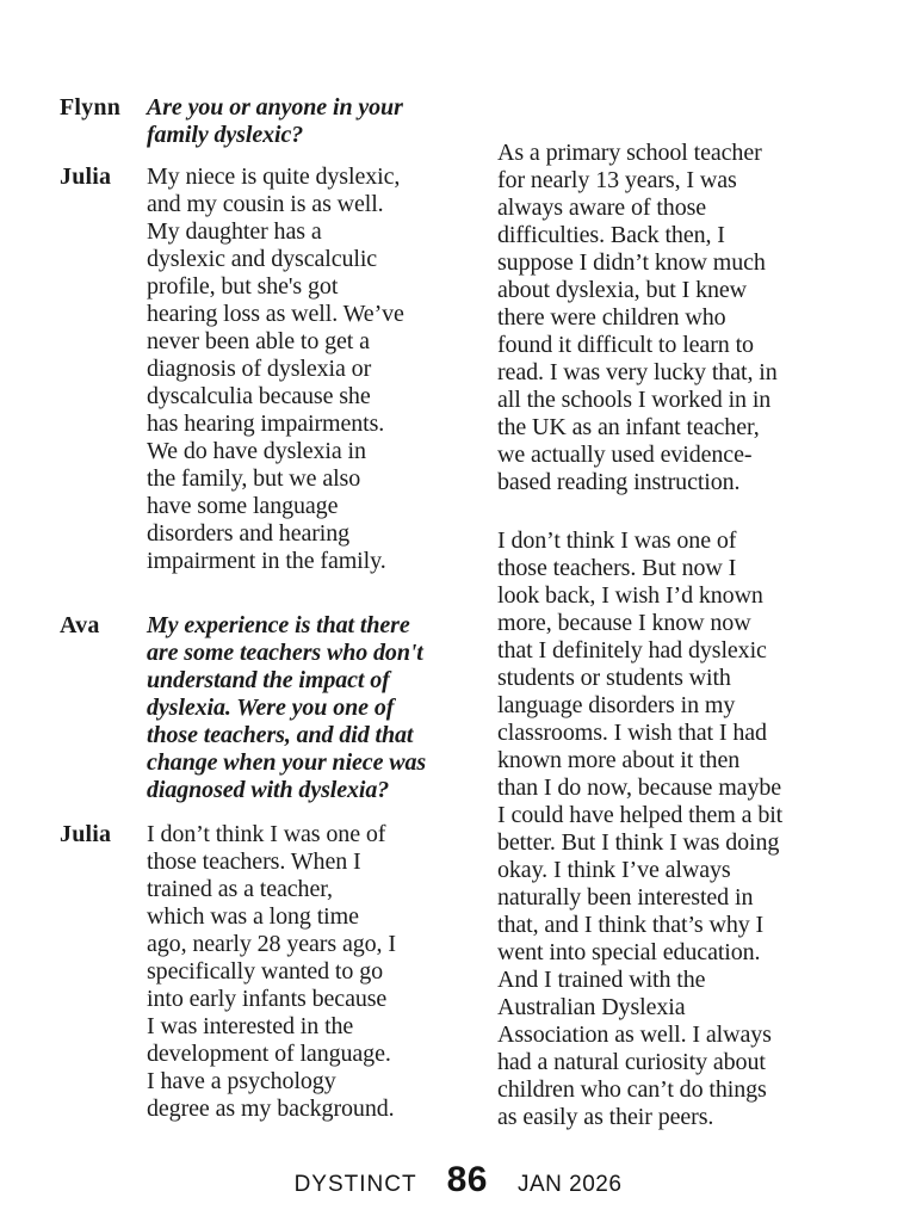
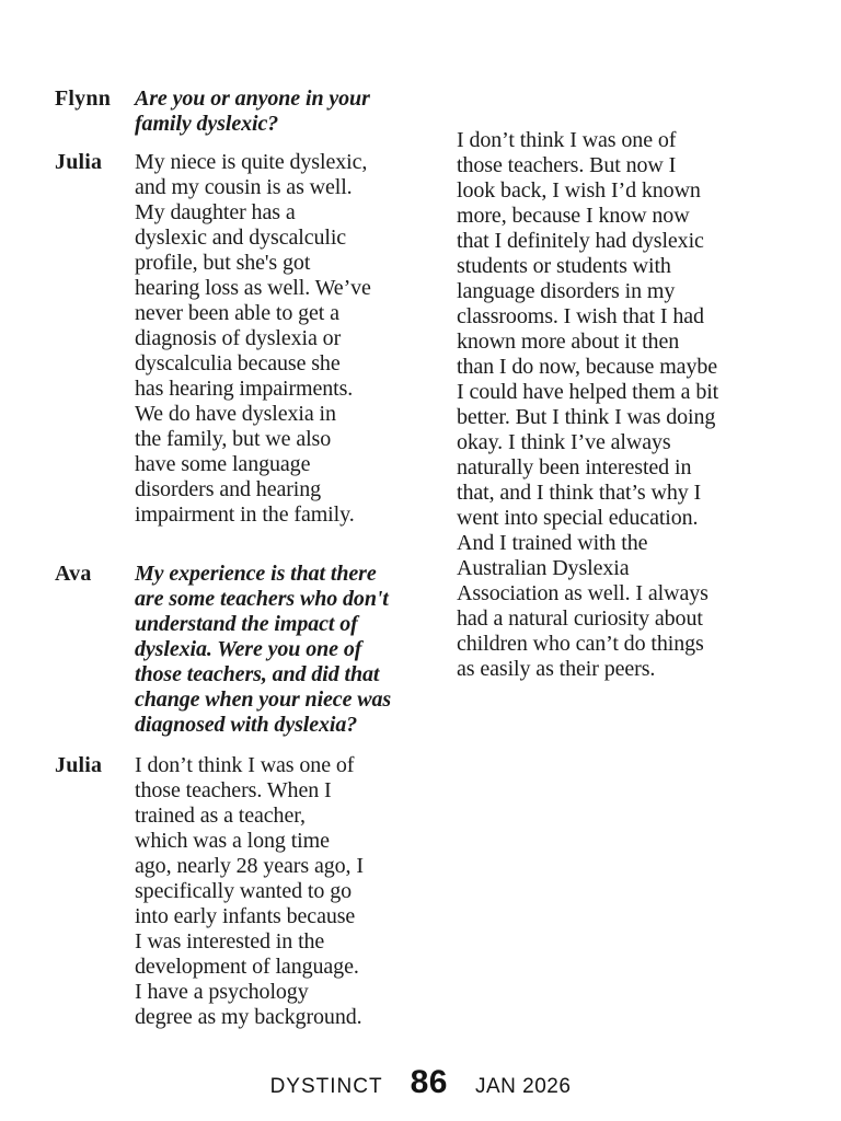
  Flynn
  Are you or anyone in your
  family dyslexic?
  Julia
  My niece is quite dyslexic,
  and my cousin is as well.
  My daughter has a
  dyslexic and dyscalculic
  profile, but she's got
  hearing loss as well. We’ve
  never been able to get a
  diagnosis of dyslexia or
  dyscalculia because she
  has hearing impairments.
  We do have dyslexia in
  the family, but we also
  have some language
  disorders and hearing
  impairment in the family.
  Ava
  My experience is that there
  are some teachers who don't
  understand the impact of
  dyslexia. Were you one of
  those teachers, and did that
  change when your niece was
  diagnosed with dyslexia?
  Julia
  I don’t think I was one of
  those teachers. When I
  trained as a teacher,
  which was a long time
  ago, nearly 28 years ago, I
  specifically wanted to go
  into early infants because
  I was interested in the
  development of language.
  I have a psychology
  degree as my background.
- As a primary school teacher
- for nearly 13 years, I was
- always aware of those
- difficulties. Back then, I
- suppose I didn’t know much
- about dyslexia, but I knew
- there were children who
- found it difficult to learn to
- read. I was very lucky that, in
- all the schools I worked in in
- the UK as an infant teacher,
- we actually used evidence-
- based reading instruction.
  I don’t think I was one of
  those teachers. But now I
  look back, I wish I’d known
  more, because I know now
  that I definitely had dyslexic
  students or students with
  language disorders in my
  classrooms. I wish that I had
  known more about it then
  than I do now, because maybe
  I could have helped them a bit
  better. But I think I was doing
  okay. I think I’ve always
  naturally been interested in
  that, and I think that’s why I
  went into special education.
  And I trained with the
  Australian Dyslexia
  Association as well. I always
  had a natural curiosity about
  children who can’t do things
  as easily as their peers.
  DYSTINCT
  86
  JAN 2026
